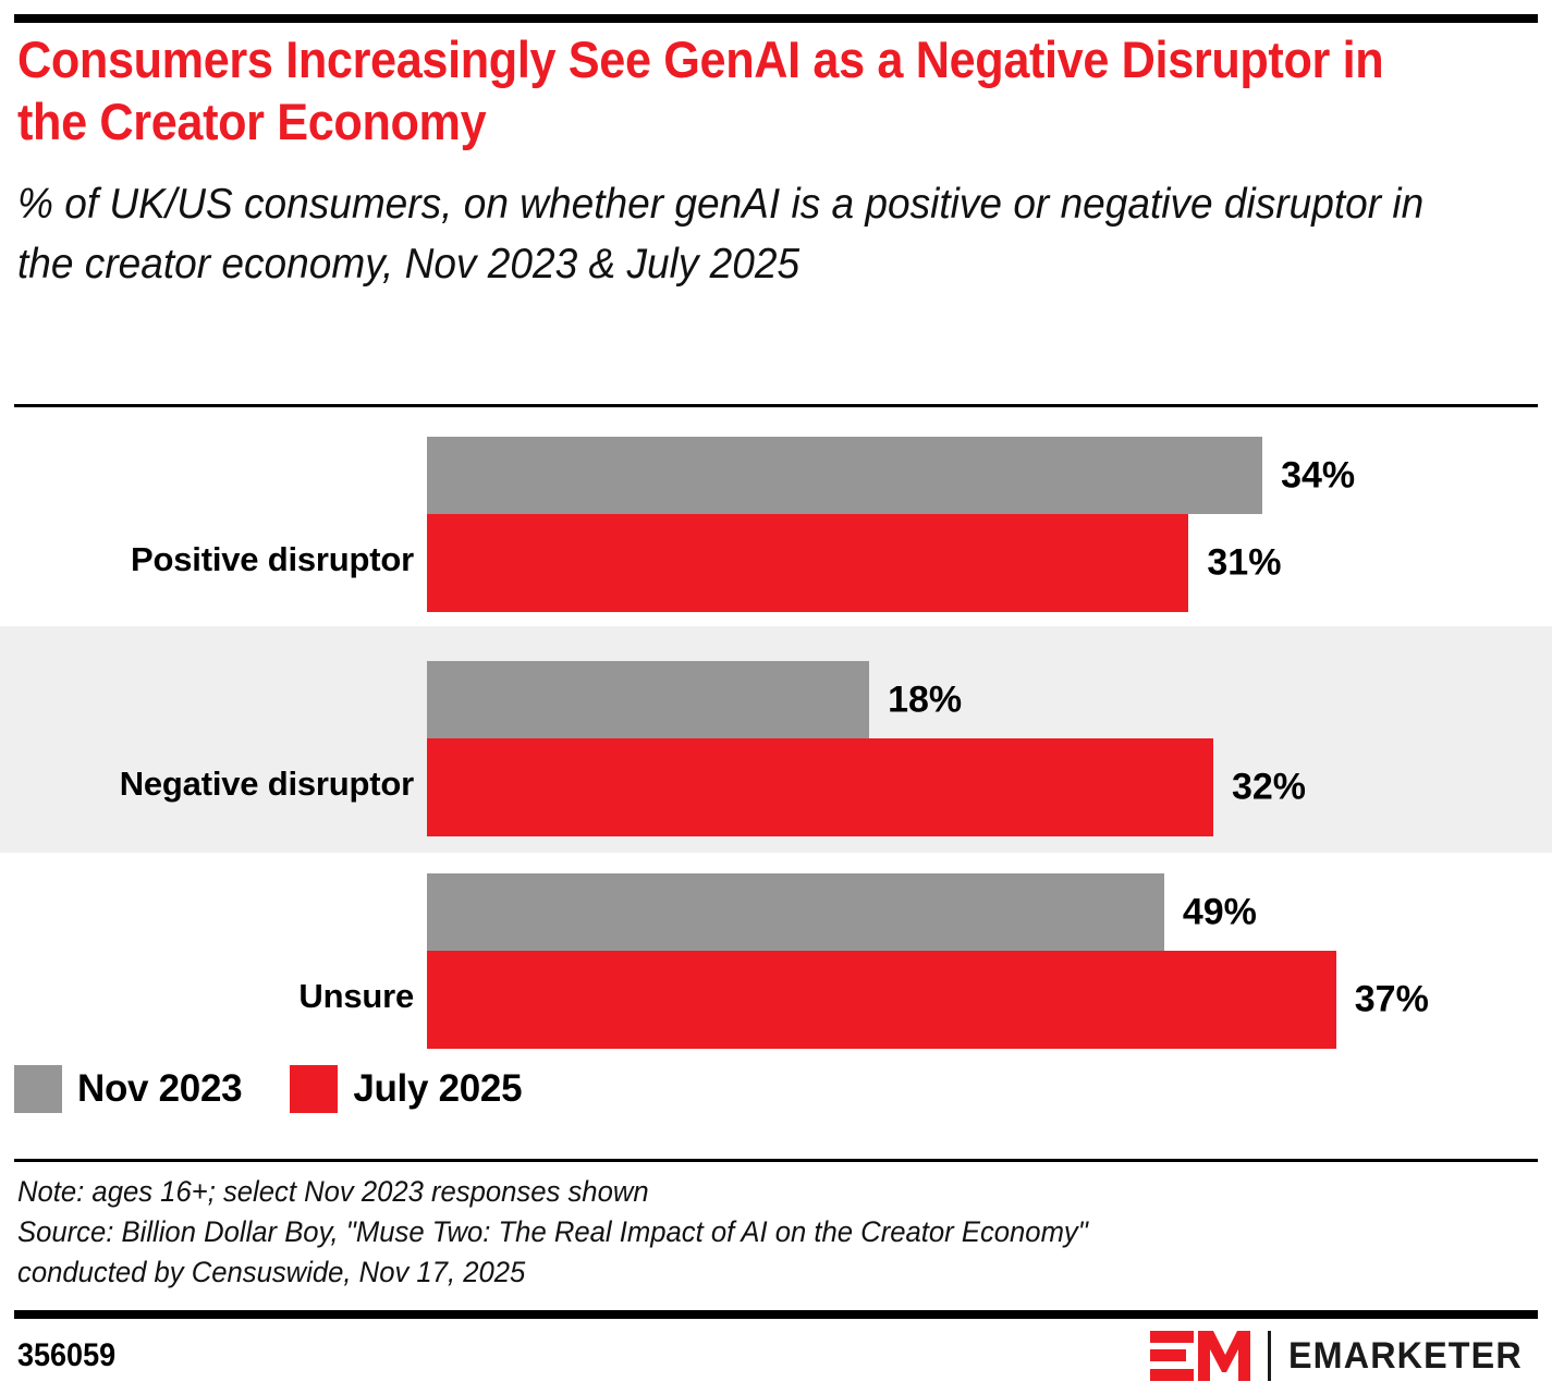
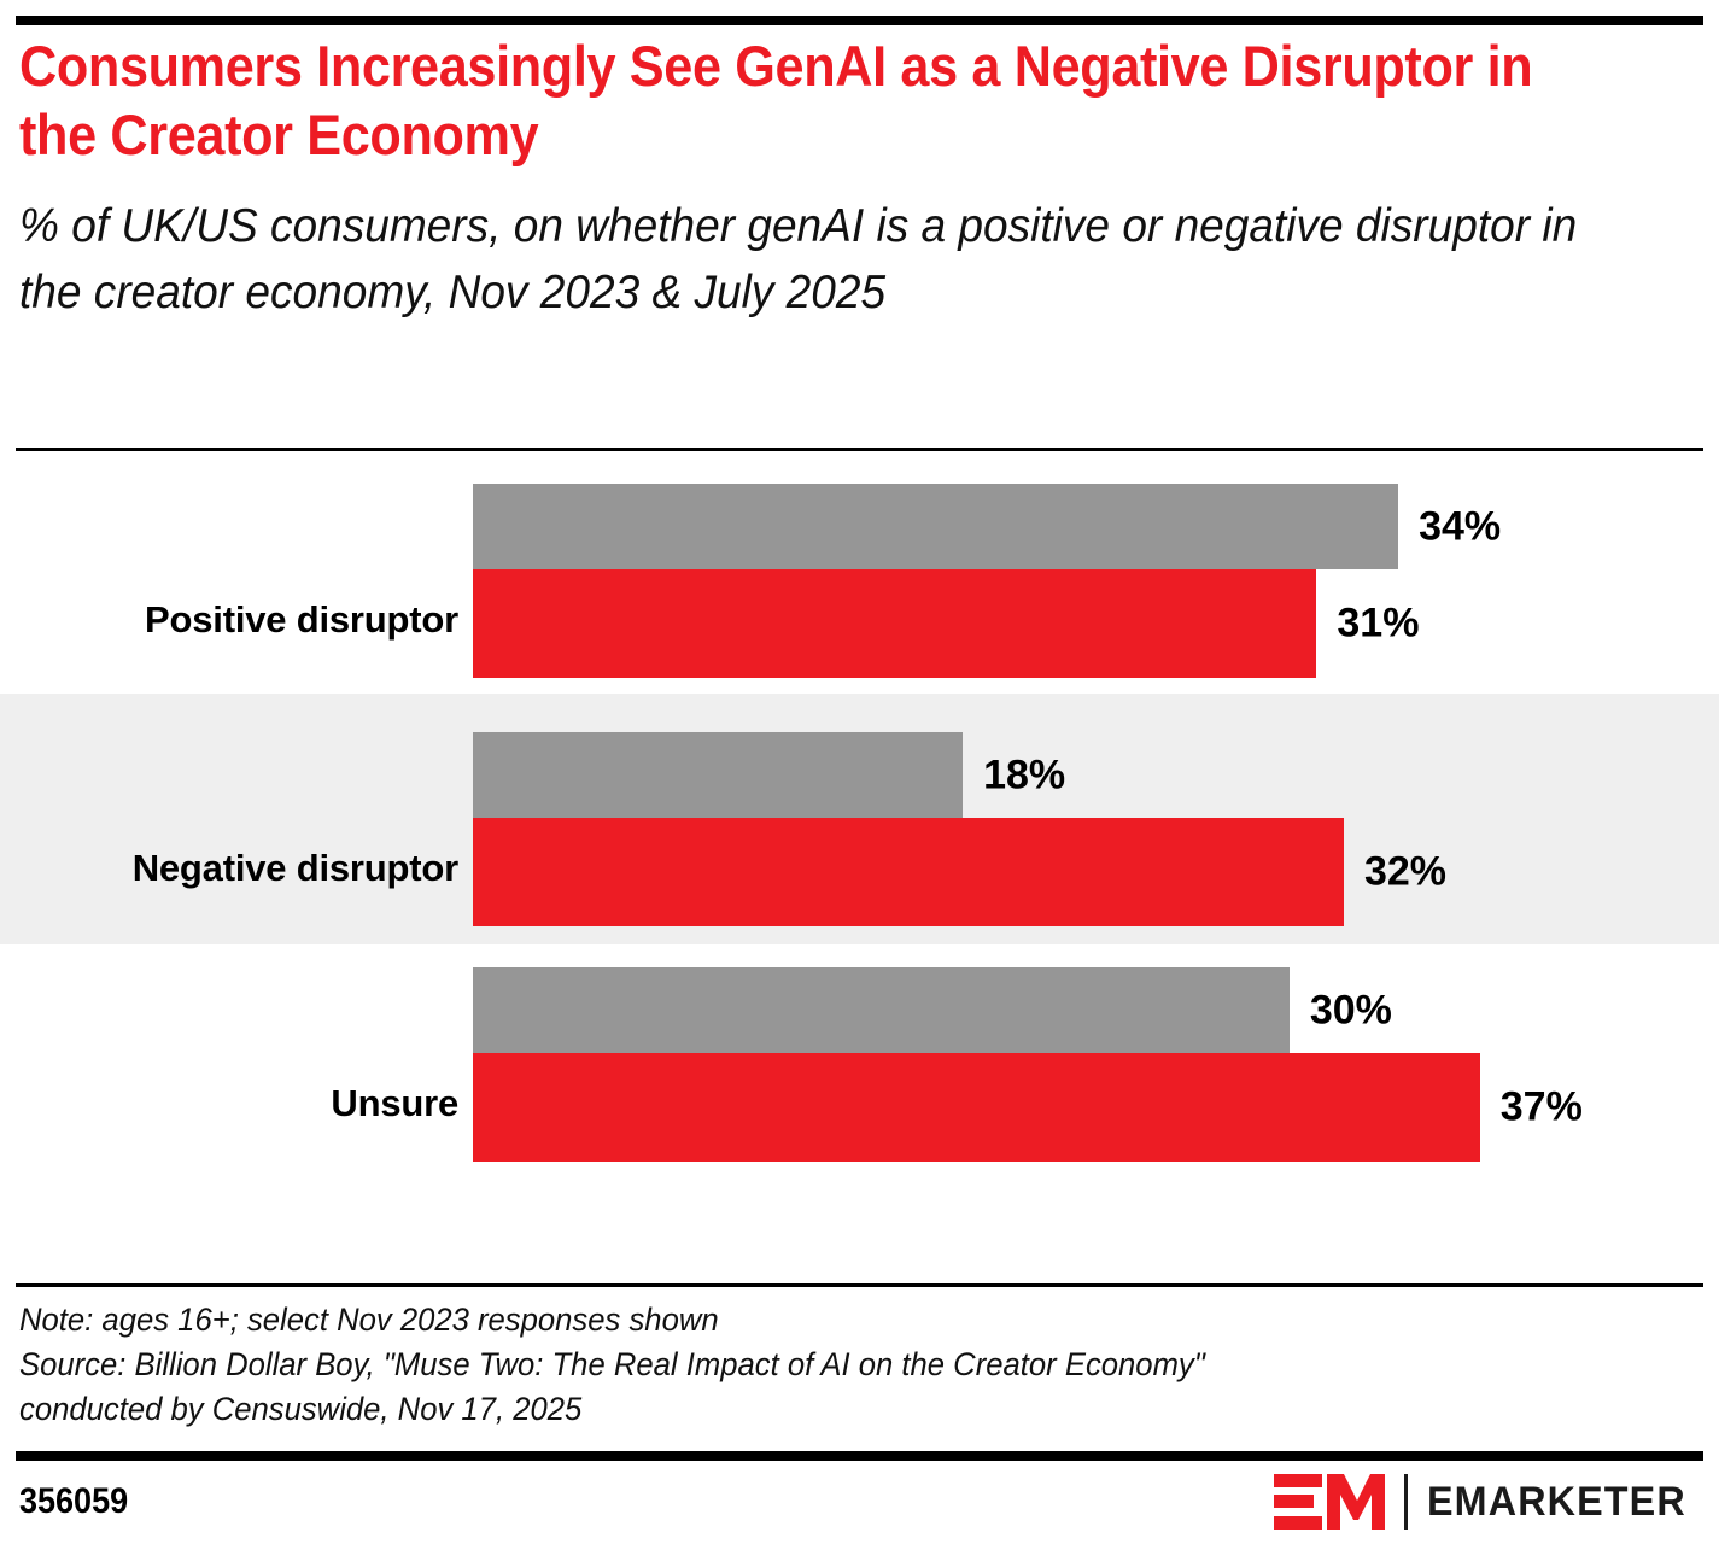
  Consumers Increasingly See GenAI as a Negative Disruptor in the Creator Economy
  % of UK/US consumers, on whether genAI is a positive or negative disruptor in the creator economy, Nov 2023 & July 2025
  Positive disruptor
  34%
  31%
  Negative disruptor
  18%
  32%
  Unsure
- 49%
+ 30%
  37%
- Nov 2023
- July 2025
  Note: ages 16+; select Nov 2023 responses shown
  Source: Billion Dollar Boy, "Muse Two: The Real Impact of AI on the Creator Economy"
  conducted by Censuswide, Nov 17, 2025
  356059
  EMARKETER
